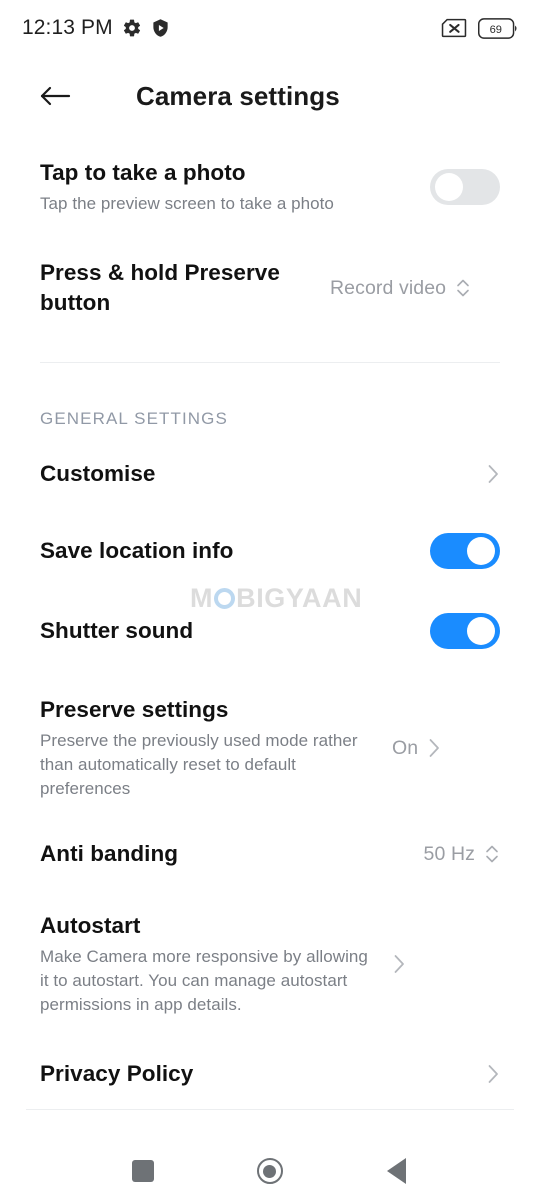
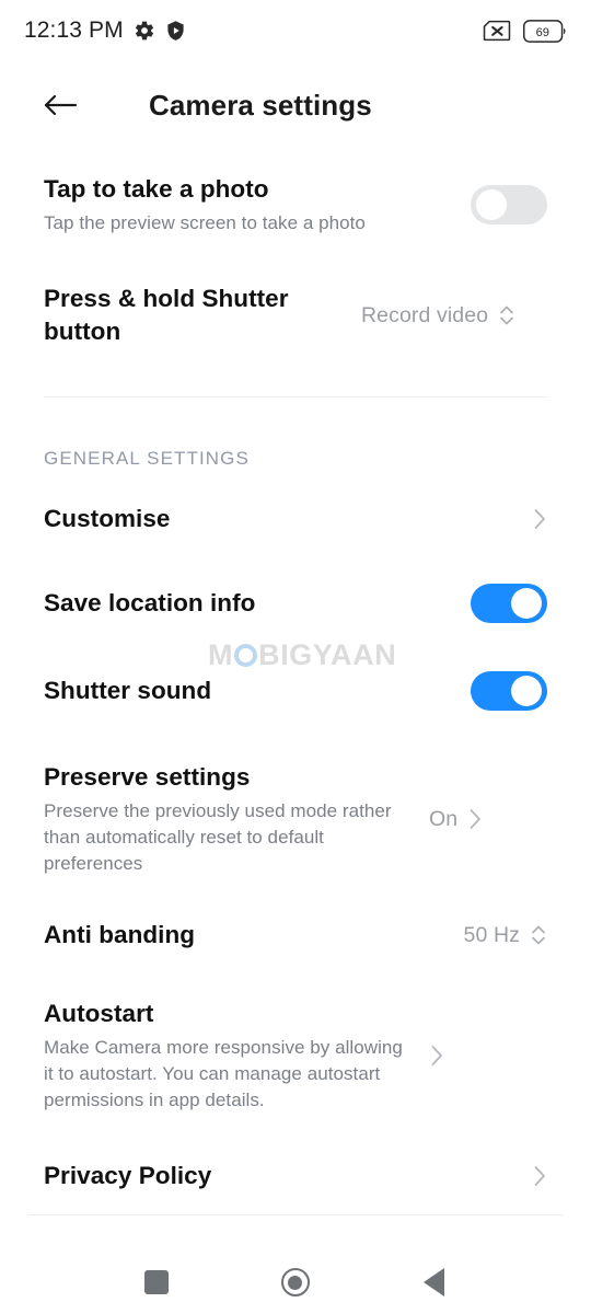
  12:13 PM
  69
  Camera settings
  Tap to take a photo
  Tap the preview screen to take a photo
- Press & hold Preserve button
+ Press & hold Shutter button
  Record video
  GENERAL SETTINGS
  Customise
  Save location info
  Shutter sound
  Preserve settings
  Preserve the previously used mode rather than automatically reset to default preferences
  On
  Anti banding
  50 Hz
  Autostart
  Make Camera more responsive by allowing it to autostart. You can manage autostart permissions in app details.
  Privacy Policy
  M
  BIGYAAN
